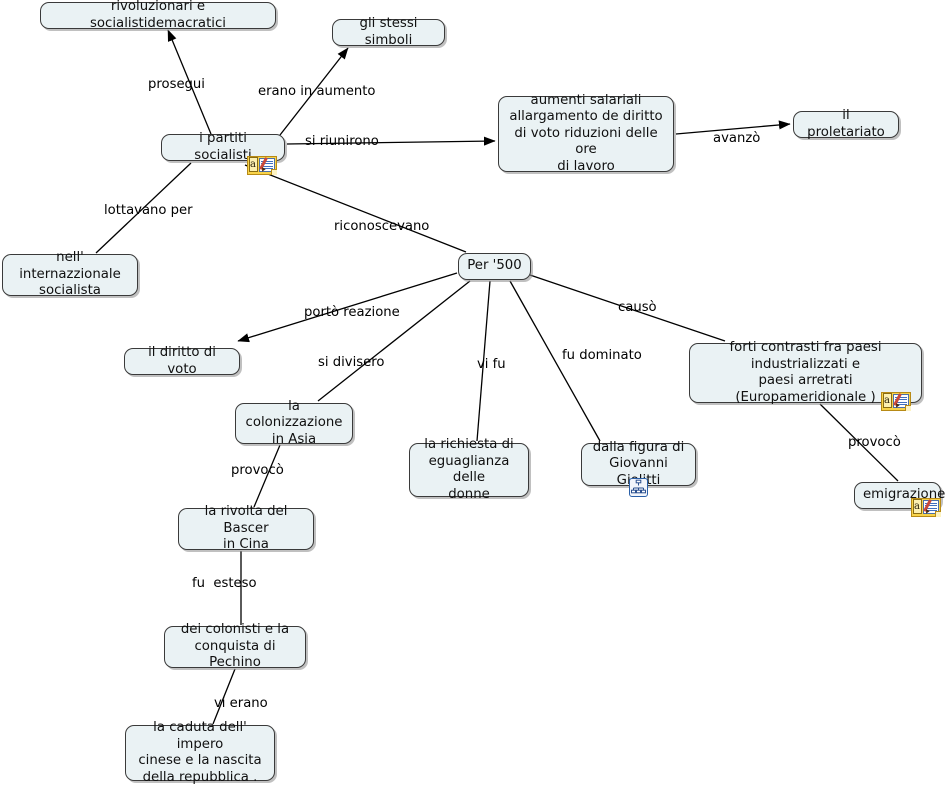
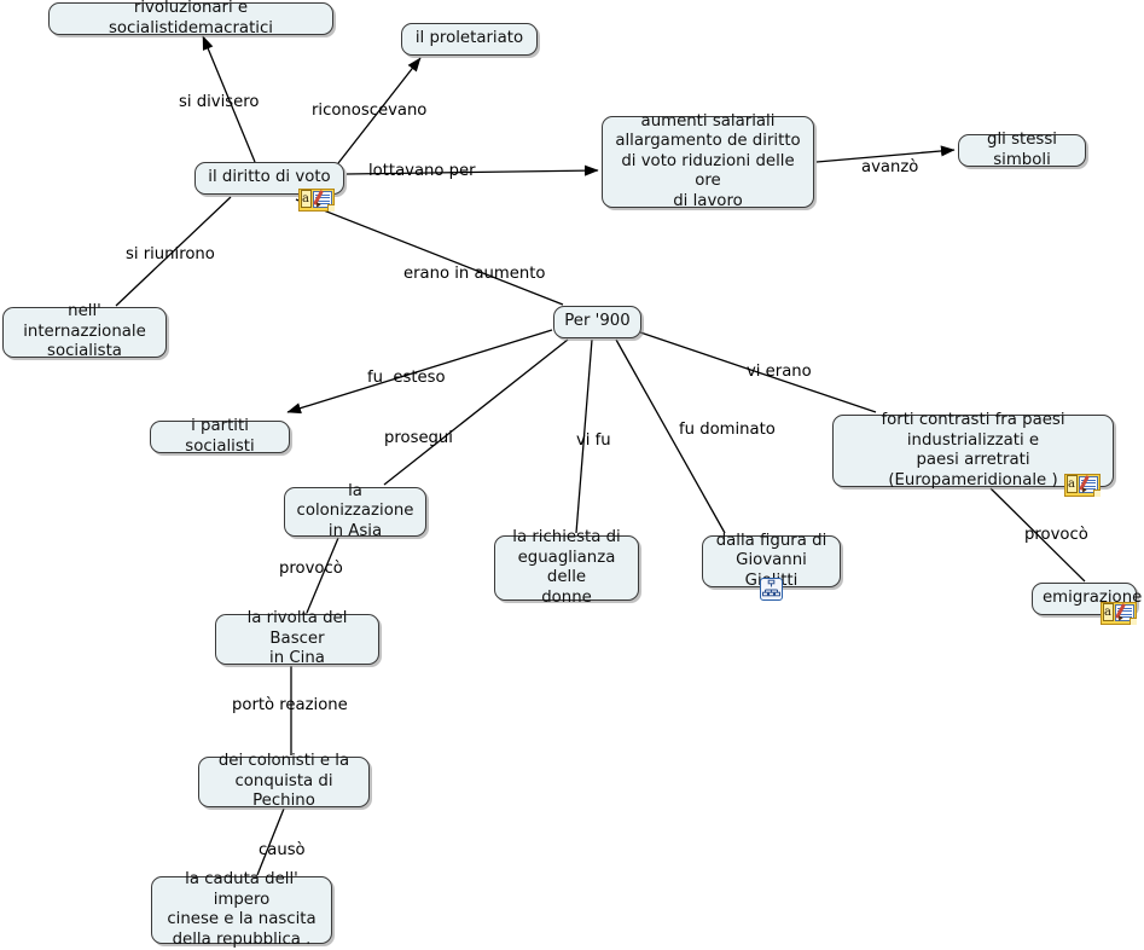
  rivoluzionari e socialistidemacratici
- gli stessi simboli
+ il proletariato
  aumenti salariali
  allargamento de diritto
  di voto riduzioni delle ore
  di lavoro
- il proletariato
+ gli stessi simboli
- i partiti socialisti
+ il diritto di voto
  nell' internazzionale
  socialista
- Per '500
+ Per '900
- il diritto di voto
+ i partiti socialisti
  forti contrasti fra paesi
  industrializzati e
  paesi arretrati (Europameridionale )
  la colonizzazione
  in Asia
  la richiesta di
  eguaglianza delle
  donne
  dalla figura di
  Giovanni Gtti
  emigrazione
  la rivolta del Bascer
  in Cina
  dei colonisti e la
  conquista di Pechino
  la caduta dell' impero
  cinese e la nascita
  della repubblica .
- prosegui
+ si divisero
- erano in aumento
+ riconoscevano
- si riunirono
+ lottavano per
  avanzò
- lottavano per
+ si riunirono
- riconoscevano
+ erano in aumento
- portò reazione
+ fu esteso
- si divisero
+ prosegui
  vi fu
  fu dominato
- causò
+ vi erano
  provocò
  provocò
- fu esteso
+ portò reazione
- vi erano
+ causò
  a
  a
  a
